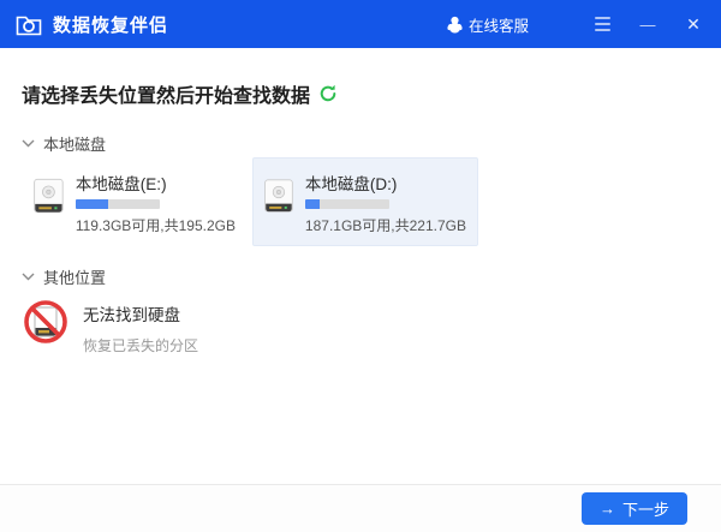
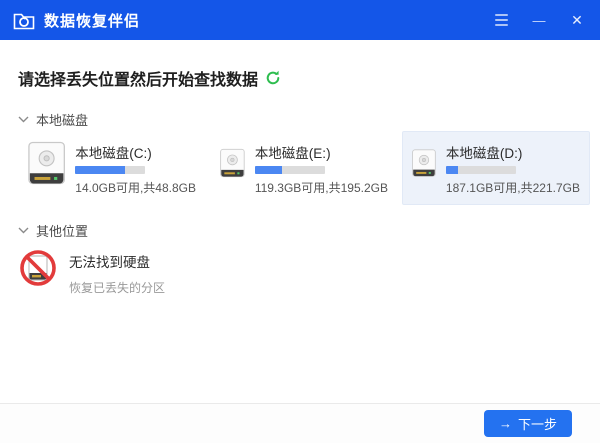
  数据恢复伴侣
- 在线客服
  —
  ✕
  请选择丢失位置然后开始查找数据
  本地磁盘
+ 本地磁盘(C:)
+ 14.0GB可用,共48.8GB
  本地磁盘(E:)
  119.3GB可用,共195.2GB
  本地磁盘(D:)
  187.1GB可用,共221.7GB
  其他位置
  无法找到硬盘
  恢复已丢失的分区
  →
  下一步
